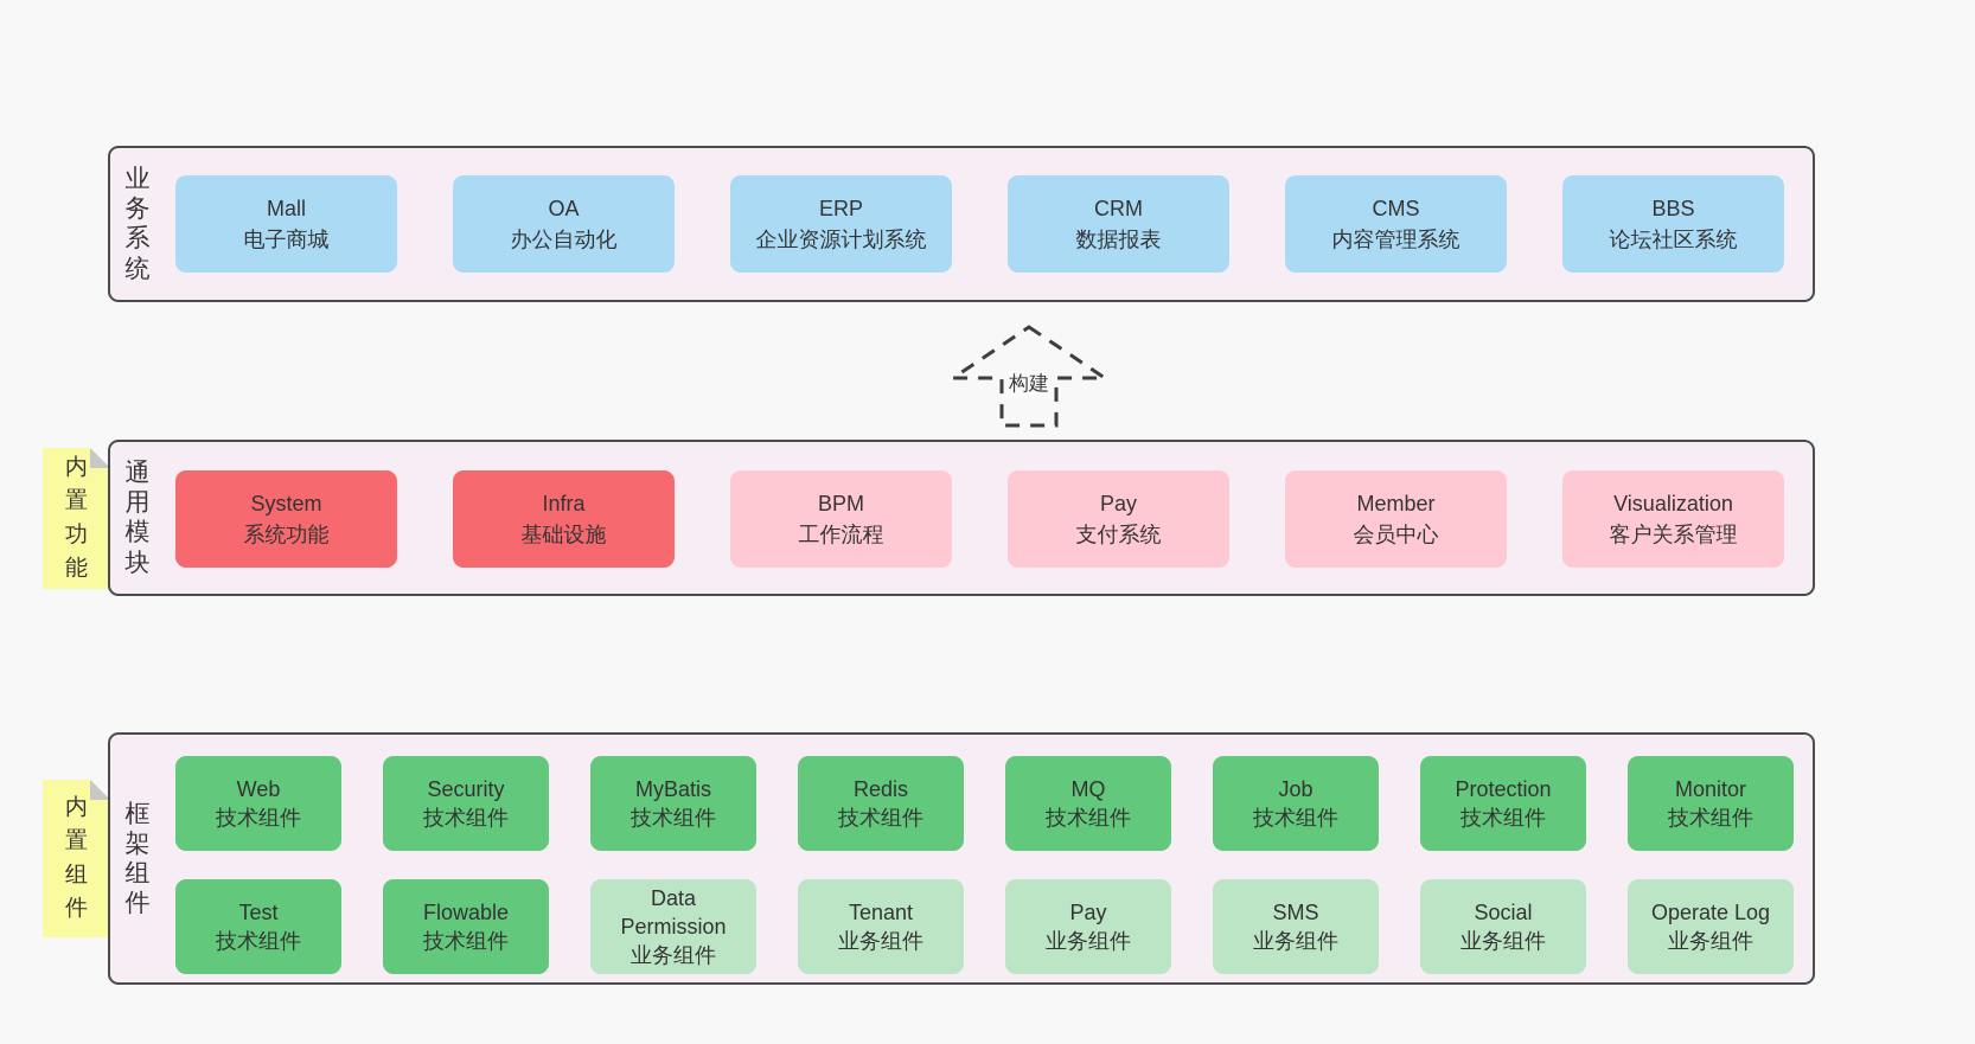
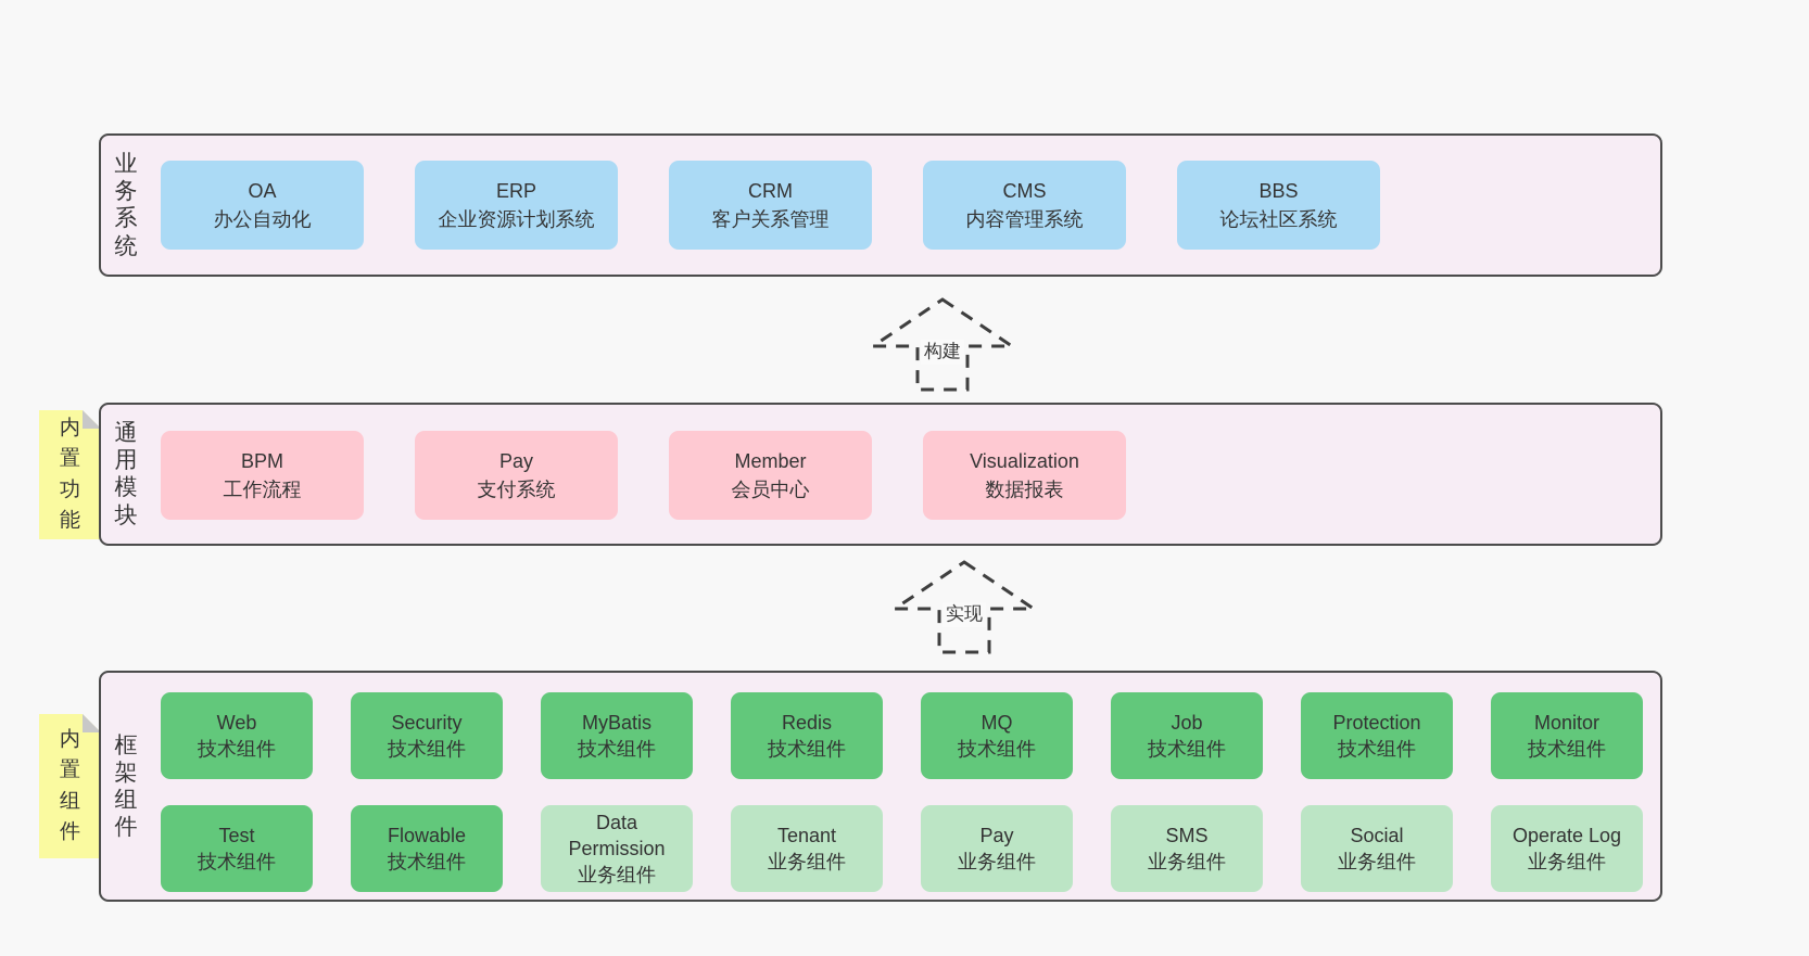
  业务系统
- Mall
- 电子商城
  OA
  办公自动化
  ERP
  企业资源计划系统
  CRM
- 数据报表
+ 客户关系管理
  CMS
  内容管理系统
  BBS
  论坛社区系统
  构建
  内置功能
  通用模块
- System
- 系统功能
- Infra
- 基础设施
  BPM
  工作流程
  Pay
  支付系统
  Member
  会员中心
  Visualization
- 客户关系管理
+ 数据报表
+ 实现
  内置组件
  框架组件
  Web
  技术组件
  Security
  技术组件
  MyBatis
  技术组件
  Redis
  技术组件
  MQ
  技术组件
  Job
  技术组件
  Protection
  技术组件
  Monitor
  技术组件
  Test
  技术组件
  Flowable
  技术组件
  Data Permission
  业务组件
  Tenant
  业务组件
  Pay
  业务组件
  SMS
  业务组件
  Social
  业务组件
  Operate Log
  业务组件
